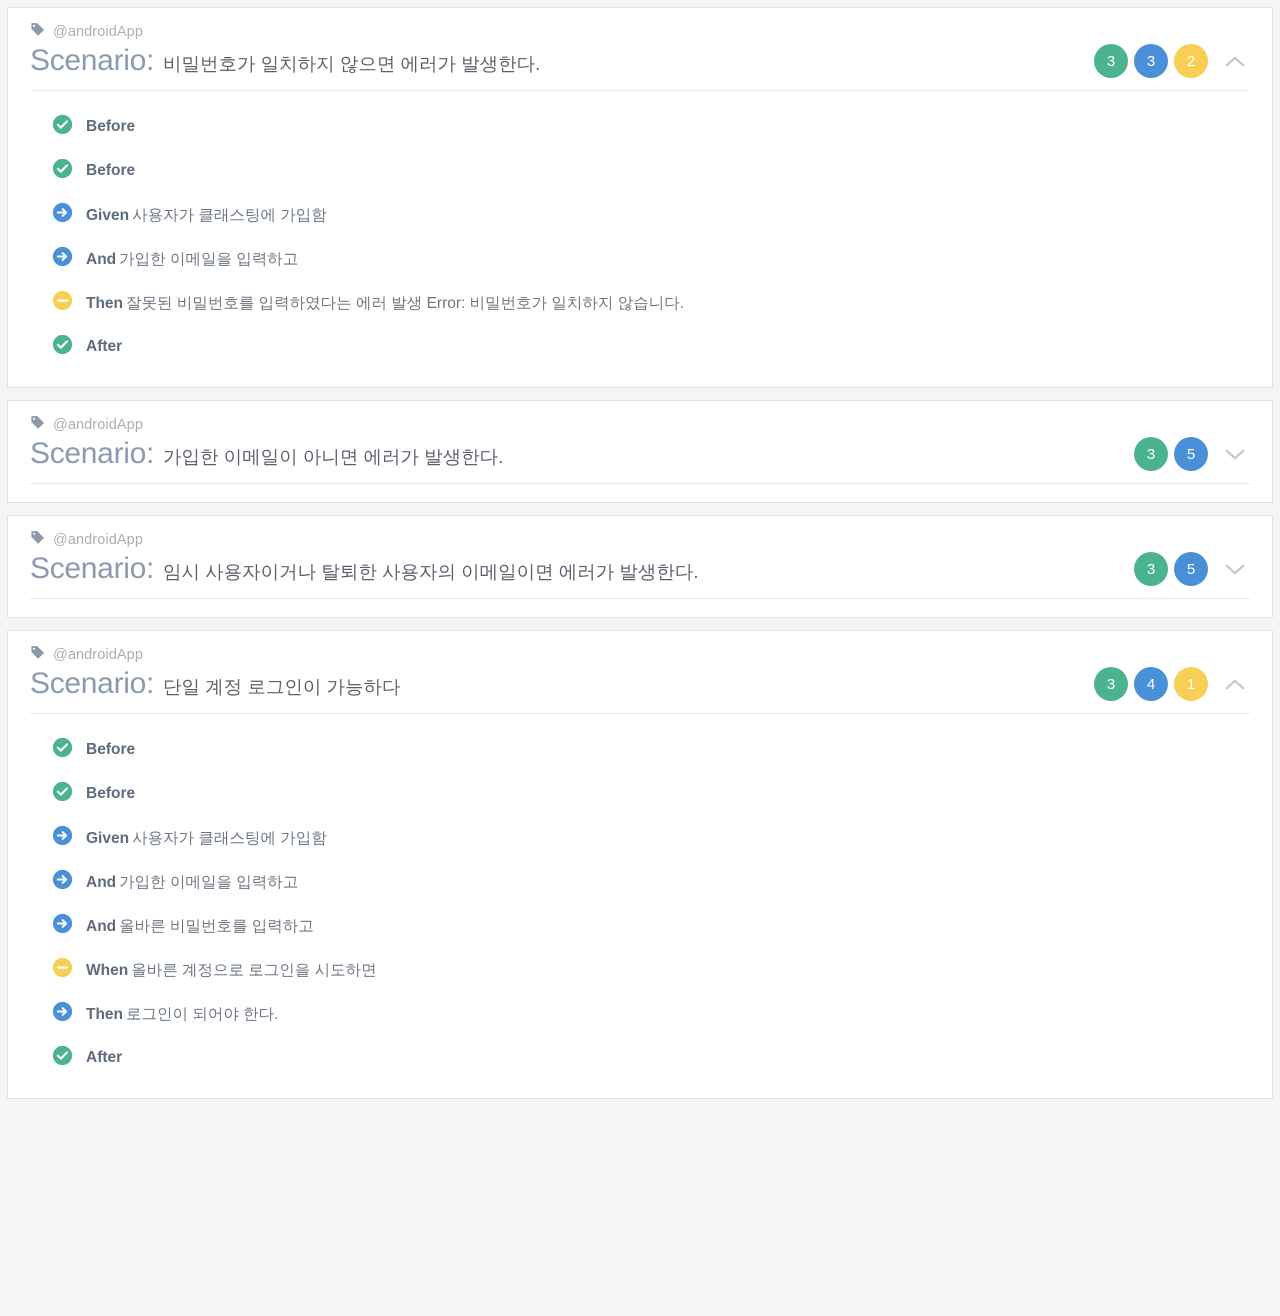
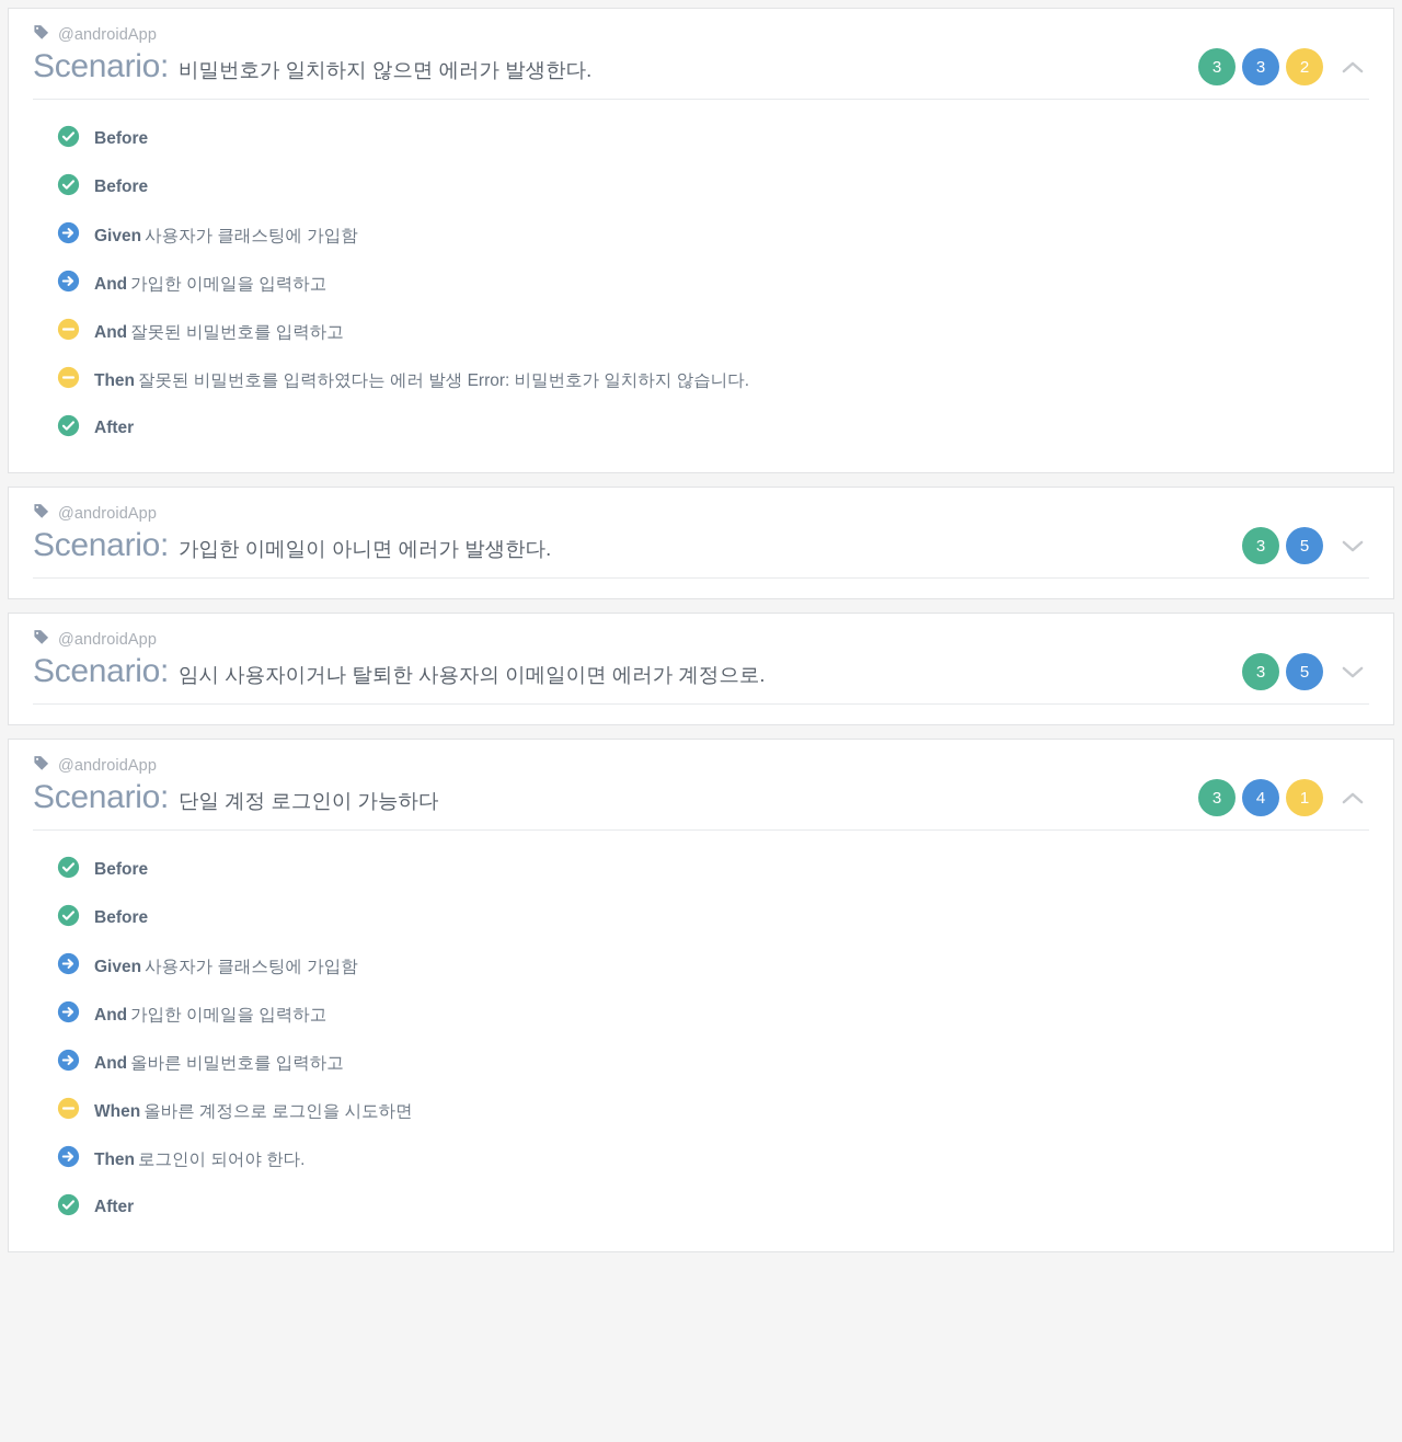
  @androidApp
  Scenario:
  비밀번호가 일치하지 않으면 에러가 발생한다.
  3
  3
  2
  Before
  Before
  Given 사용자가 클래스팅에 가입함
  And 가입한 이메일을 입력하고
+ And 잘못된 비밀번호를 입력하고
  Then 잘못된 비밀번호를 입력하였다는 에러 발생 Error: 비밀번호가 일치하지 않습니다.
  After
  @androidApp
  Scenario:
  가입한 이메일이 아니면 에러가 발생한다.
  3
  5
  @androidApp
  Scenario:
- 임시 사용자이거나 탈퇴한 사용자의 이메일이면 에러가 발생한다.
+ 임시 사용자이거나 탈퇴한 사용자의 이메일이면 에러가 계정으로.
  3
  5
  @androidApp
  Scenario:
  단일 계정 로그인이 가능하다
  3
  4
  1
  Before
  Before
  Given 사용자가 클래스팅에 가입함
  And 가입한 이메일을 입력하고
  And 올바른 비밀번호를 입력하고
  When 올바른 계정으로 로그인을 시도하면
  Then 로그인이 되어야 한다.
  After
